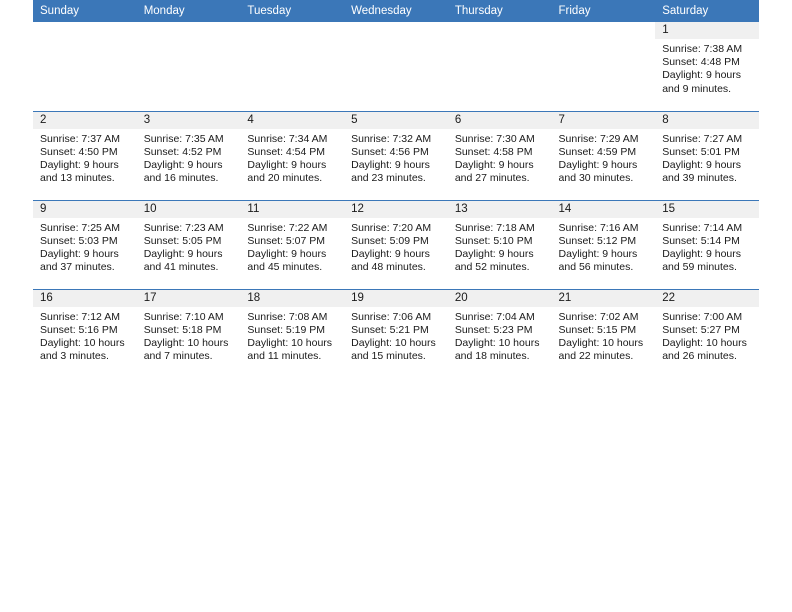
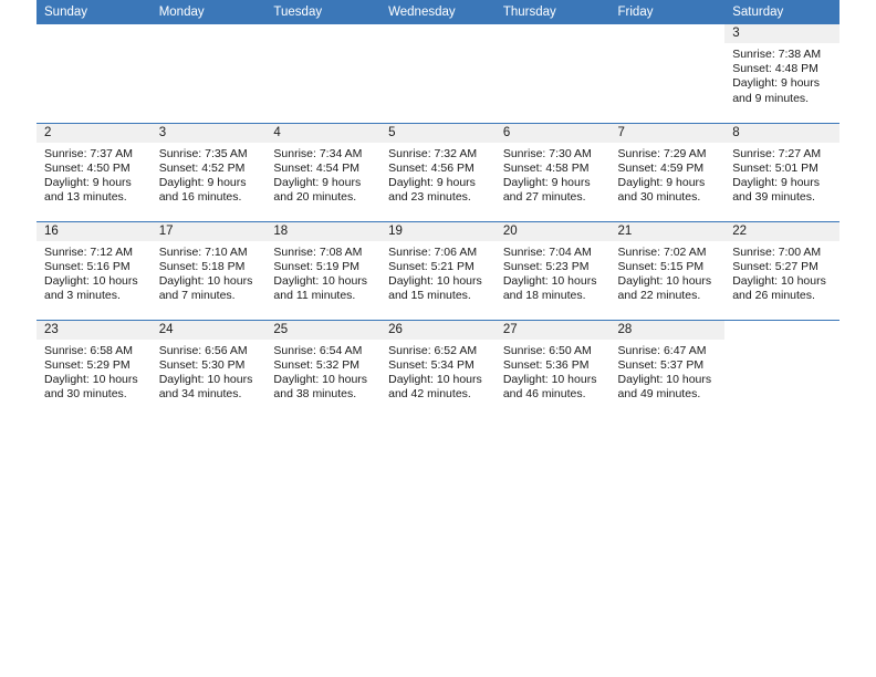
  Sunday	Monday	Tuesday	Wednesday	Thursday	Friday	Saturday
- 						1Sunrise: 7:38 AMSunset: 4:48 PMDaylight: 9 hours and 9 minutes.
+ 						3Sunrise: 7:38 AMSunset: 4:48 PMDaylight: 9 hours and 9 minutes.
  2Sunrise: 7:37 AMSunset: 4:50 PMDaylight: 9 hours and 13 minutes.	3Sunrise: 7:35 AMSunset: 4:52 PMDaylight: 9 hours and 16 minutes.	4Sunrise: 7:34 AMSunset: 4:54 PMDaylight: 9 hours and 20 minutes.	5Sunrise: 7:32 AMSunset: 4:56 PMDaylight: 9 hours and 23 minutes.	6Sunrise: 7:30 AMSunset: 4:58 PMDaylight: 9 hours and 27 minutes.	7Sunrise: 7:29 AMSunset: 4:59 PMDaylight: 9 hours and 30 minutes.	8Sunrise: 7:27 AMSunset: 5:01 PMDaylight: 9 hours and 39 minutes.
- 9Sunrise: 7:25 AMSunset: 5:03 PMDaylight: 9 hours and 37 minutes.	10Sunrise: 7:23 AMSunset: 5:05 PMDaylight: 9 hours and 41 minutes.	11Sunrise: 7:22 AMSunset: 5:07 PMDaylight: 9 hours and 45 minutes.	12Sunrise: 7:20 AMSunset: 5:09 PMDaylight: 9 hours and 48 minutes.	13Sunrise: 7:18 AMSunset: 5:10 PMDaylight: 9 hours and 52 minutes.	14Sunrise: 7:16 AMSunset: 5:12 PMDaylight: 9 hours and 56 minutes.	15Sunrise: 7:14 AMSunset: 5:14 PMDaylight: 9 hours and 59 minutes.
  16Sunrise: 7:12 AMSunset: 5:16 PMDaylight: 10 hours and 3 minutes.	17Sunrise: 7:10 AMSunset: 5:18 PMDaylight: 10 hours and 7 minutes.	18Sunrise: 7:08 AMSunset: 5:19 PMDaylight: 10 hours and 11 minutes.	19Sunrise: 7:06 AMSunset: 5:21 PMDaylight: 10 hours and 15 minutes.	20Sunrise: 7:04 AMSunset: 5:23 PMDaylight: 10 hours and 18 minutes.	21Sunrise: 7:02 AMSunset: 5:15 PMDaylight: 10 hours and 22 minutes.	22Sunrise: 7:00 AMSunset: 5:27 PMDaylight: 10 hours and 26 minutes.
+ 23Sunrise: 6:58 AMSunset: 5:29 PMDaylight: 10 hours and 30 minutes.	24Sunrise: 6:56 AMSunset: 5:30 PMDaylight: 10 hours and 34 minutes.	25Sunrise: 6:54 AMSunset: 5:32 PMDaylight: 10 hours and 38 minutes.	26Sunrise: 6:52 AMSunset: 5:34 PMDaylight: 10 hours and 42 minutes.	27Sunrise: 6:50 AMSunset: 5:36 PMDaylight: 10 hours and 46 minutes.	28Sunrise: 6:47 AMSunset: 5:37 PMDaylight: 10 hours and 49 minutes.
